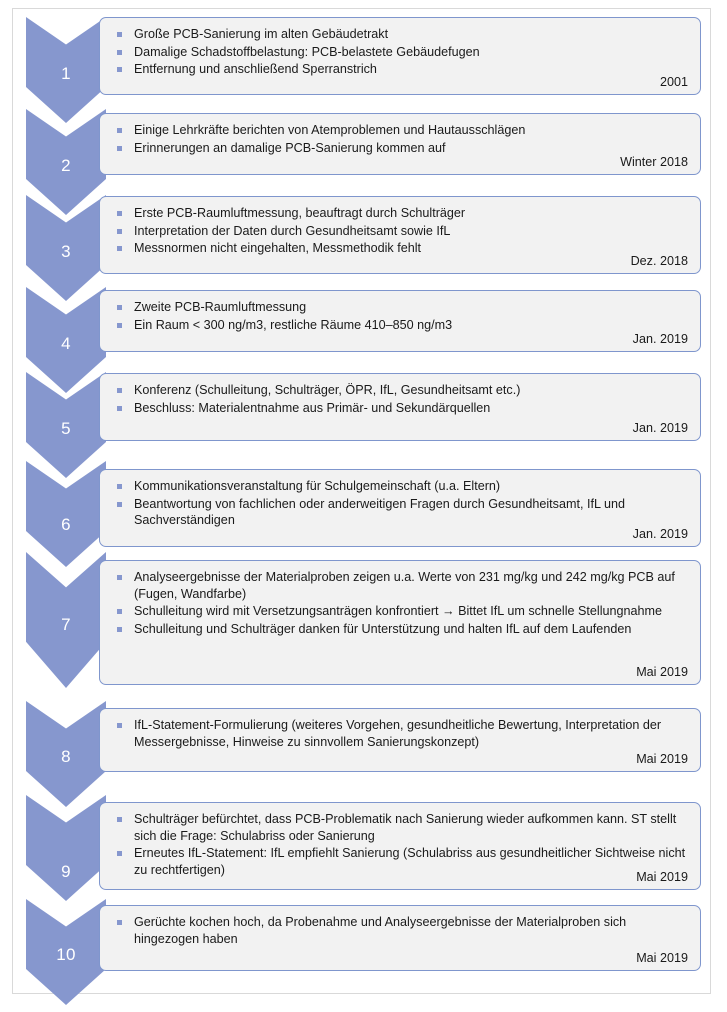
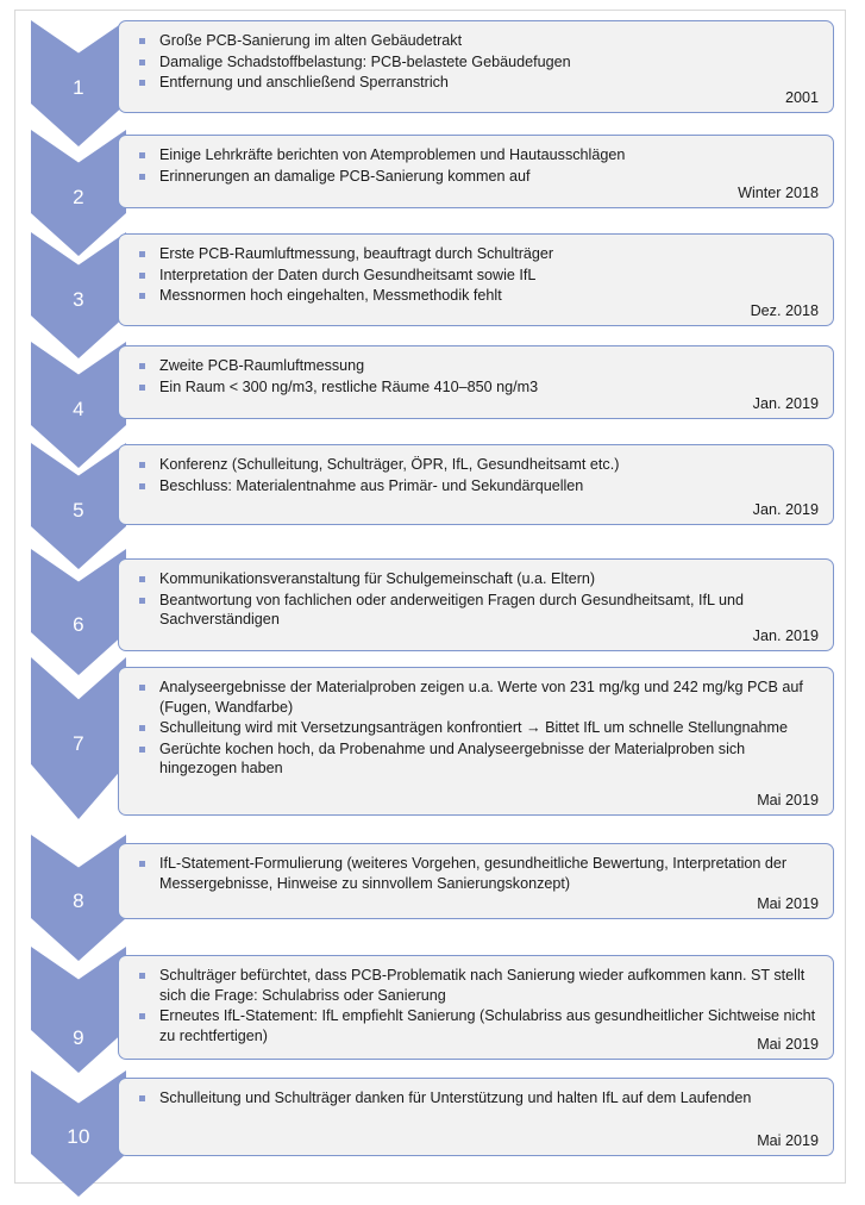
  1
  Große PCB-Sanierung im alten Gebäudetrakt
  Damalige Schadstoffbelastung: PCB-belastete Gebäudefugen
  Entfernung und anschließend Sperranstrich
  2001
  2
  Einige Lehrkräfte berichten von Atemproblemen und Hautausschlägen
  Erinnerungen an damalige PCB-Sanierung kommen auf
  Winter 2018
  3
  Erste PCB-Raumluftmessung, beauftragt durch Schulträger
  Interpretation der Daten durch Gesundheitsamt sowie IfL
- Messnormen nicht eingehalten, Messmethodik fehlt
+ Messnormen hoch eingehalten, Messmethodik fehlt
  Dez. 2018
  4
  Zweite PCB-Raumluftmessung
  Ein Raum < 300 ng/m3, restliche Räume 410–850 ng/m3
  Jan. 2019
  5
  Konferenz (Schulleitung, Schulträger, ÖPR, IfL, Gesundheitsamt etc.)
  Beschluss: Materialentnahme aus Primär- und Sekundärquellen
  Jan. 2019
  6
  Kommunikationsveranstaltung für Schulgemeinschaft (u.a. Eltern)
  Beantwortung von fachlichen oder anderweitigen Fragen durch Gesundheitsamt, IfL und Sachverständigen
  Jan. 2019
  7
  Analyseergebnisse der Materialproben zeigen u.a. Werte von 231 mg/kg und 242 mg/kg PCB auf (Fugen, Wandfarbe)
  Schulleitung wird mit Versetzungsanträgen konfrontiert → Bittet IfL um schnelle Stellungnahme
- Schulleitung und Schulträger danken für Unterstützung und halten IfL auf dem Laufenden
+ Gerüchte kochen hoch, da Probenahme und Analyseergebnisse der Materialproben sich hingezogen haben
  Mai 2019
  8
  IfL-Statement-Formulierung (weiteres Vorgehen, gesundheitliche Bewertung, Interpretation der Messergebnisse, Hinweise zu sinnvollem Sanierungskonzept)
  Mai 2019
  9
  Schulträger befürchtet, dass PCB-Problematik nach Sanierung wieder aufkommen kann. ST stellt sich die Frage: Schulabriss oder Sanierung
  Erneutes IfL-Statement: IfL empfiehlt Sanierung (Schulabriss aus gesundheitlicher Sichtweise nicht zu rechtfertigen)
  Mai 2019
  10
- Gerüchte kochen hoch, da Probenahme und Analyseergebnisse der Materialproben sich hingezogen haben
+ Schulleitung und Schulträger danken für Unterstützung und halten IfL auf dem Laufenden
  Mai 2019
